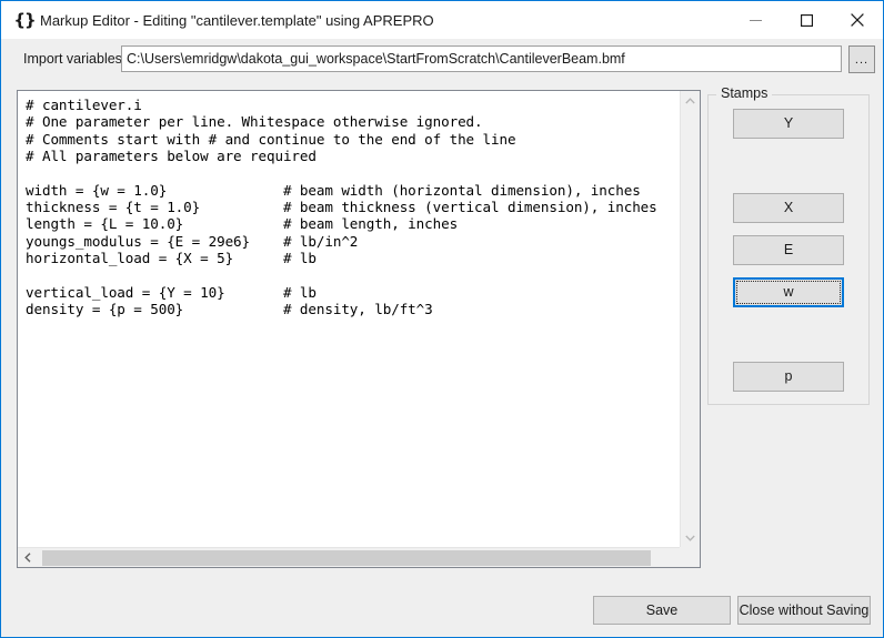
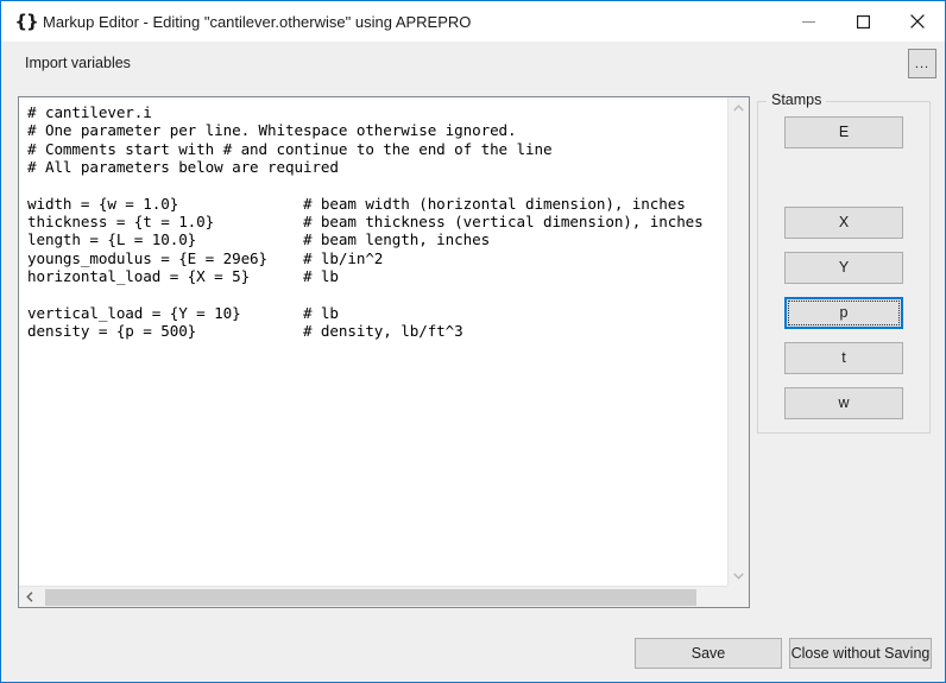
  {}
- Markup Editor - Editing "cantilever.template" using APREPRO
+ Markup Editor - Editing "cantilever.otherwise" using APREPRO
  Import variables
- C:\Users\emridgw\dakota_gui_workspace\StartFromScratch\CantileverBeam.bmf
  ...
  # cantilever.i
  # One parameter per line. Whitespace otherwise ignored.
  # Comments start with # and continue to the end of the line
  # All parameters below are required
  width = {w = 1.0} # beam width (horizontal dimension), inches
  thickness = {t = 1.0} # beam thickness (vertical dimension), inches
  length = {L = 10.0} # beam length, inches
  youngs_modulus = {E = 29e6} # lb/in^2
  horizontal_load = {X = 5} # lb
  vertical_load = {Y = 10} # lb
  density = {p = 500} # density, lb/ft^3
  Stamps
- Y
+ E
  X
- E
+ Y
- w
+ p
+ t
- p
+ w
  Save
  Close without Saving
